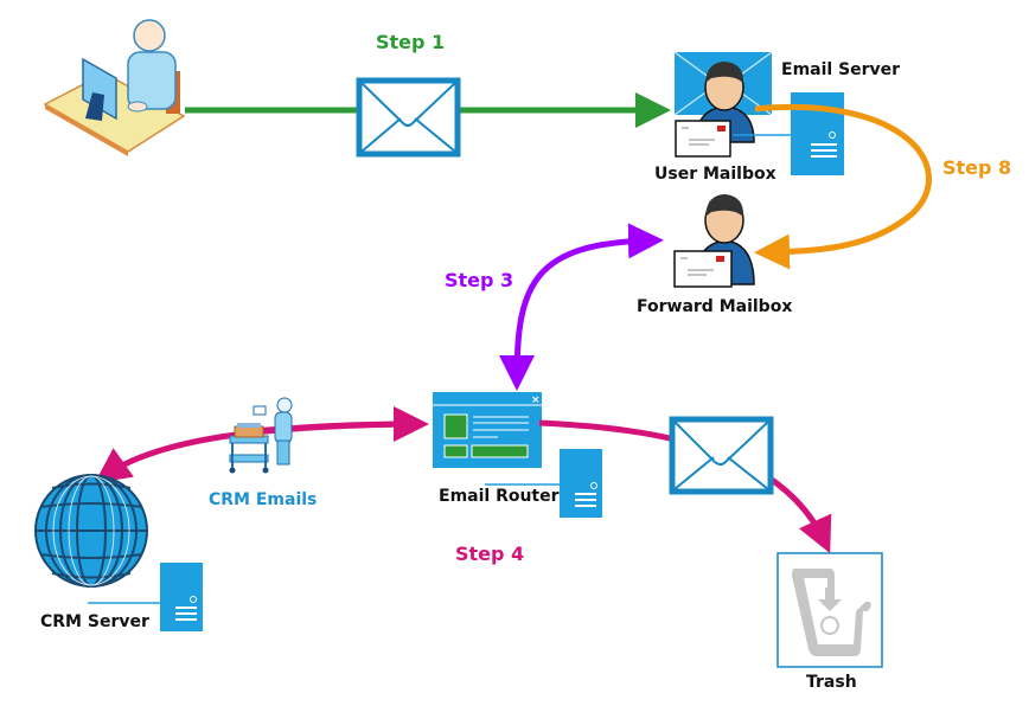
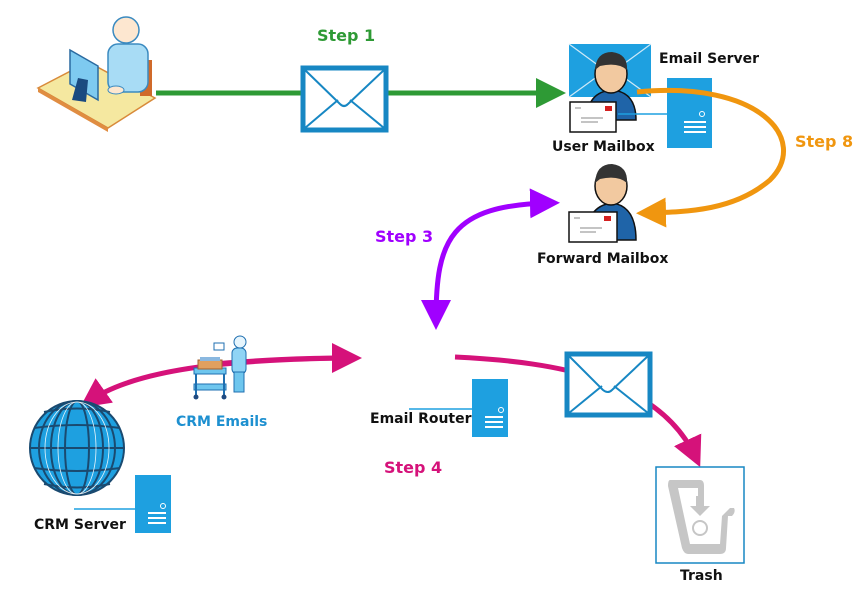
- ×
  Step 1
  Step 8
  Step 3
  Step 4
  Email Server
  User Mailbox
  Forward Mailbox
  Email Router
  CRM Emails
  CRM Server
  Trash
